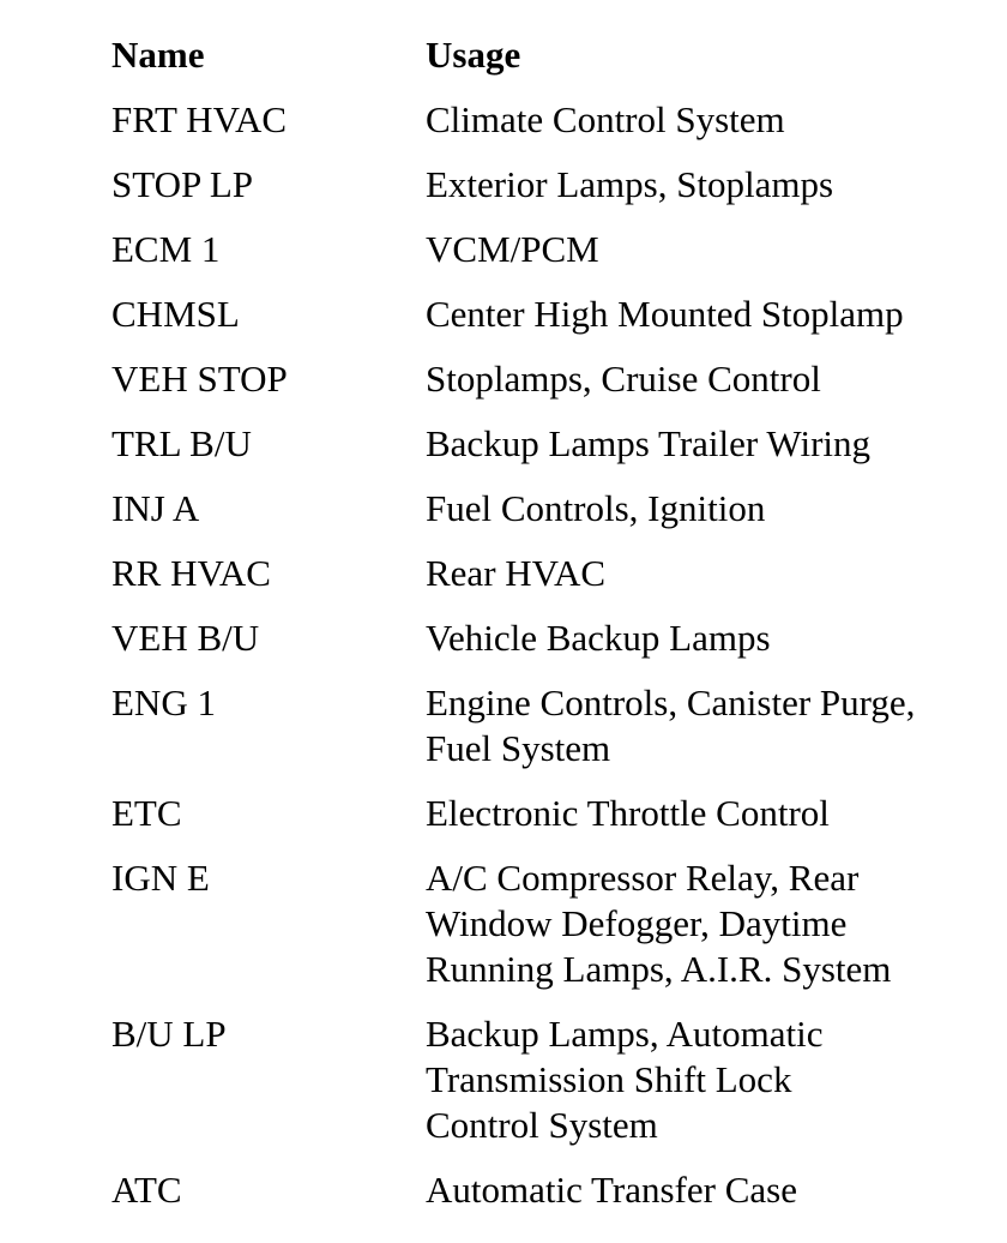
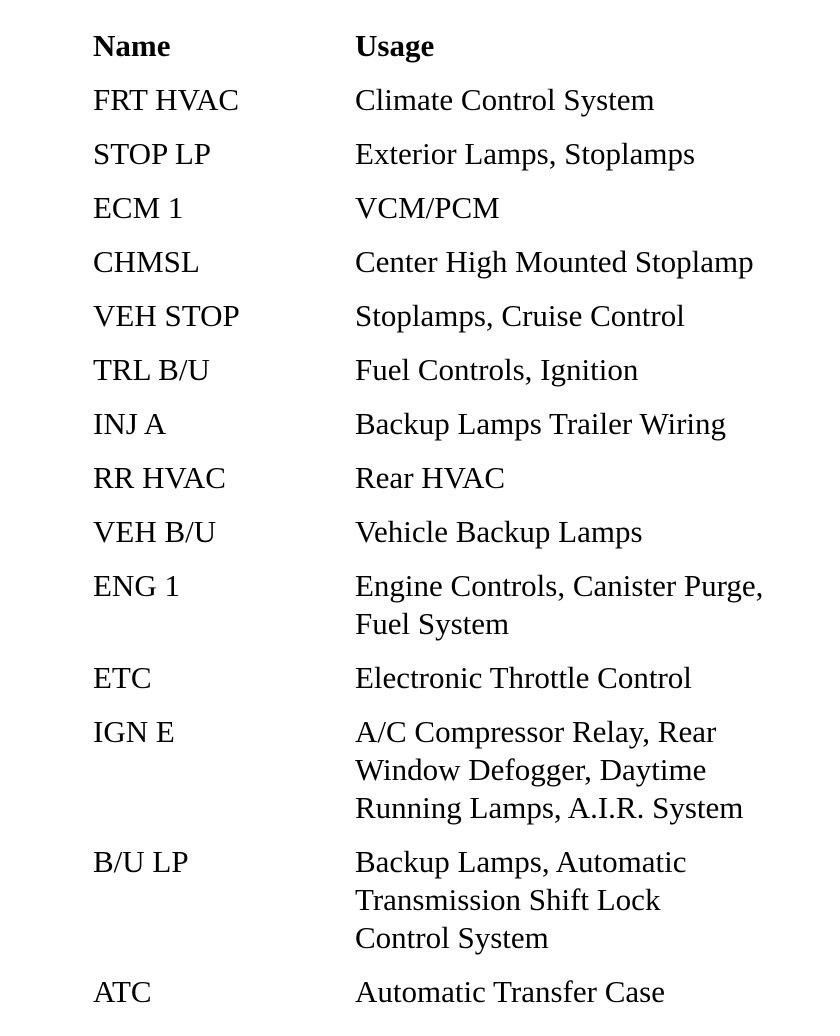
  Name
  Usage
  FRT HVAC
  Climate Control System
  STOP LP
  Exterior Lamps, Stoplamps
  ECM 1
  VCM/PCM
  CHMSL
  Center High Mounted Stoplamp
  VEH STOP
  Stoplamps, Cruise Control
  TRL B/U
- Backup Lamps Trailer Wiring
+ Fuel Controls, Ignition
  INJ A
- Fuel Controls, Ignition
+ Backup Lamps Trailer Wiring
  RR HVAC
  Rear HVAC
  VEH B/U
  Vehicle Backup Lamps
  ENG 1
  Engine Controls, Canister Purge,
  Fuel System
  ETC
  Electronic Throttle Control
  IGN E
  A/C Compressor Relay, Rear
  Window Defogger, Daytime
  Running Lamps, A.I.R. System
  B/U LP
  Backup Lamps, Automatic
  Transmission Shift Lock
  Control System
  ATC
  Automatic Transfer Case
